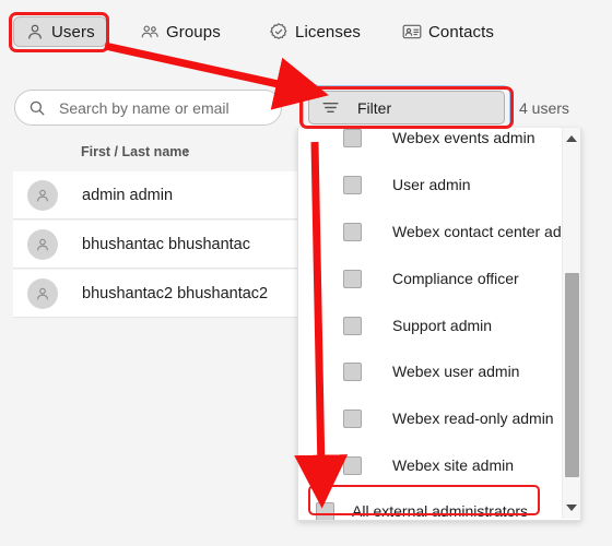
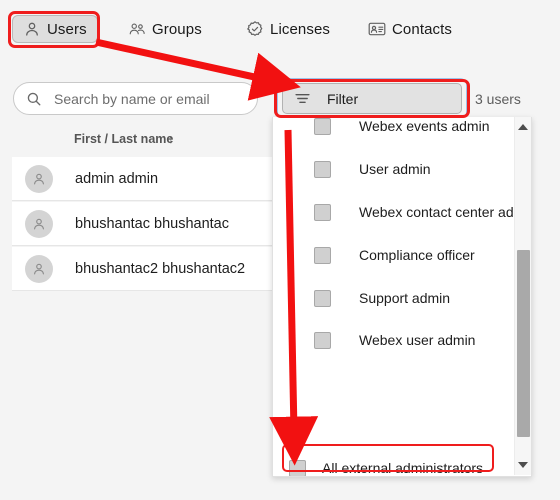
  Users
  Groups
  Licenses
  Contacts
  Search by name or email
  Filter
- 4 users
+ 3 users
  First / Last name
  ↑
  admin admin
  bhushantac bhushantac
  bhushantac2 bhushantac2
  Webex events admin
  User admin
  Webex contact center ad
  Compliance officer
  Support admin
  Webex user admin
- Webex read-only admin
- Webex site admin
  All external administrators
